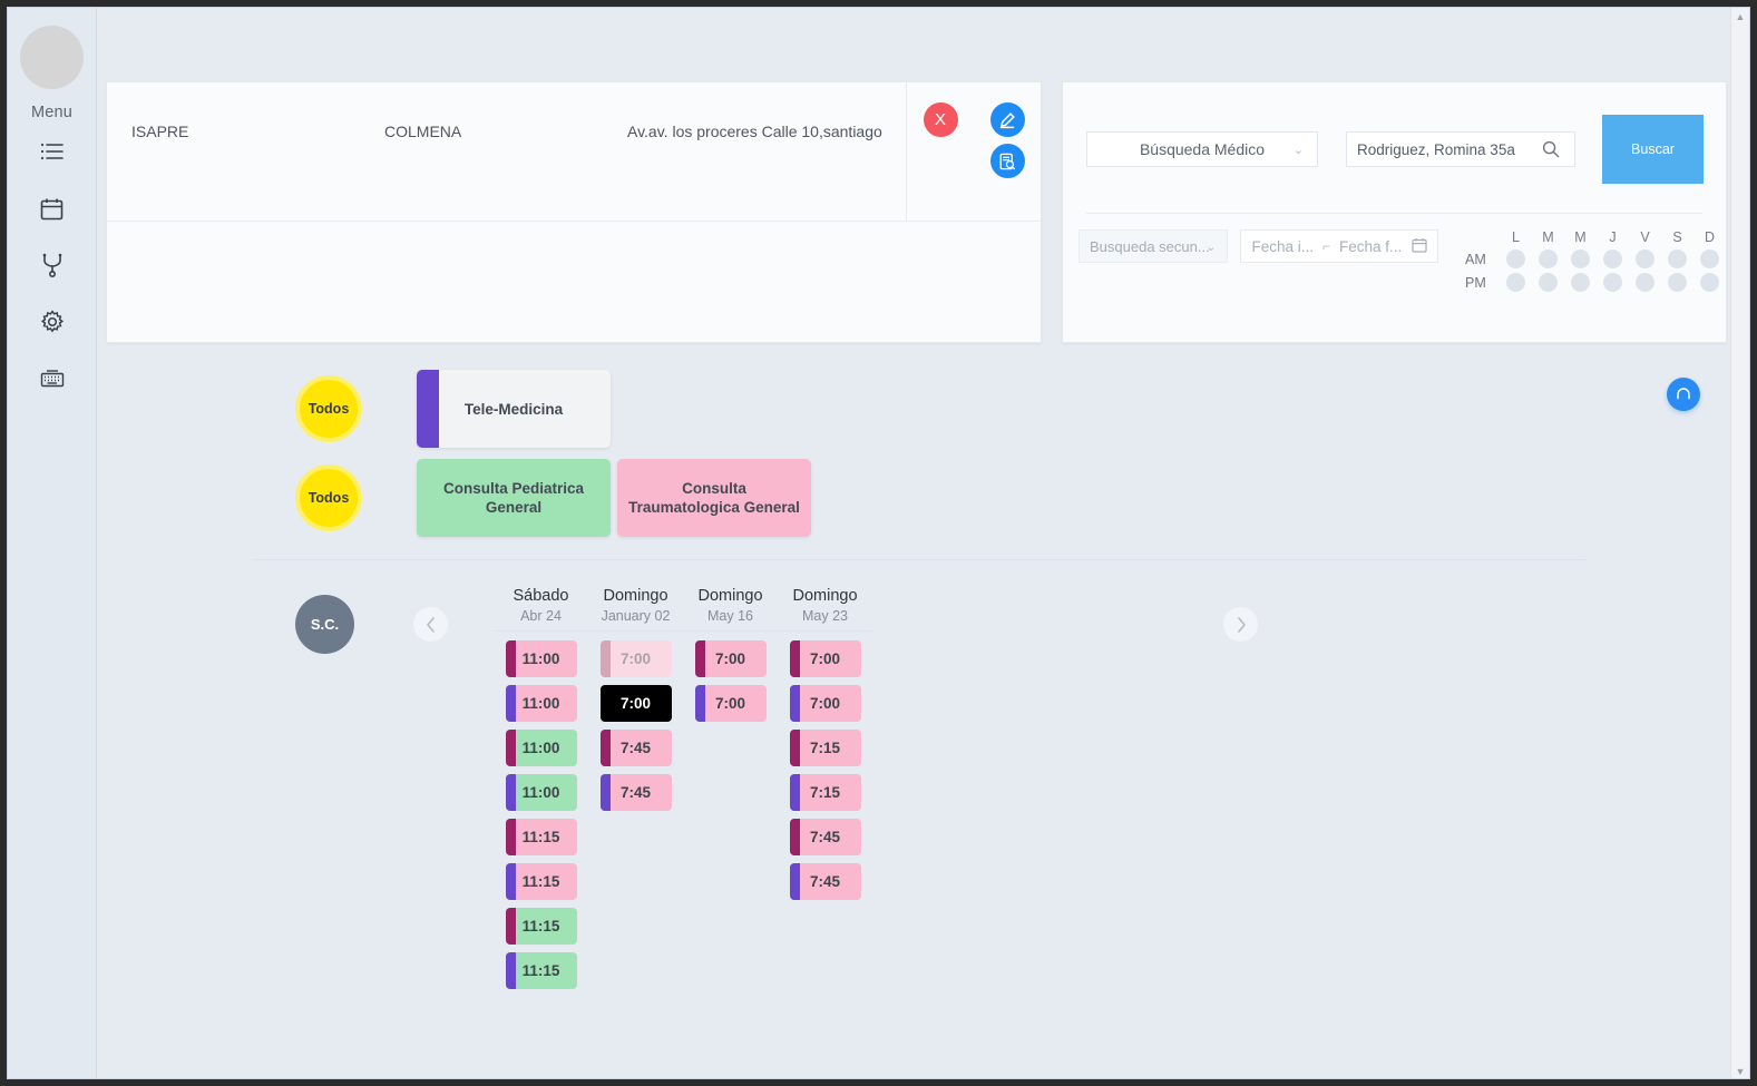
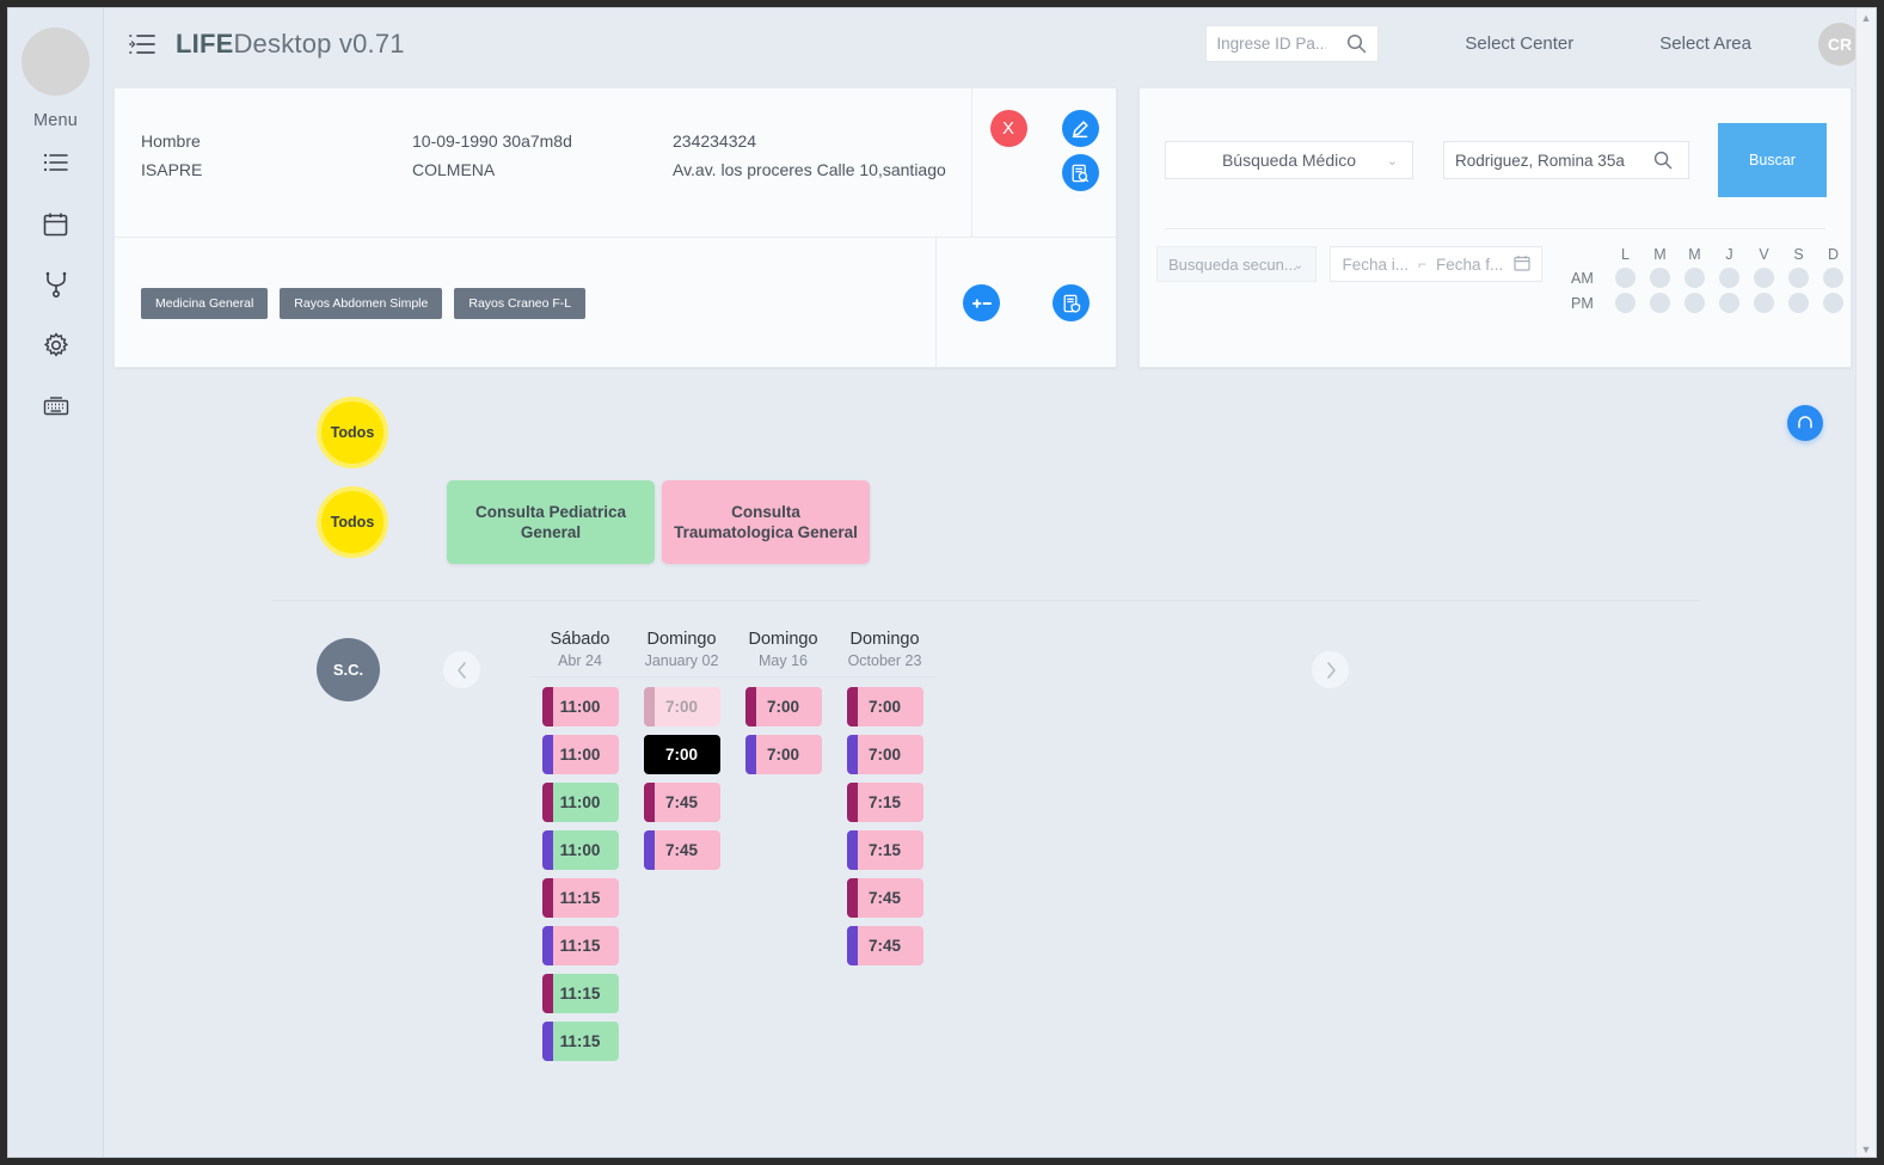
  Menu
+ LIFEDesktop v0.71
+ Ingrese ID Pa...
+ Select Center
+ Select Area
+ CR
+ Hombre
+ 10-09-1990 30a7m8d
+ 234234324
  ISAPRE
  COLMENA
  Av.av. los proceres Calle 10,santiago
  X
+ Medicina General
+ Rayos Abdomen Simple
+ Rayos Craneo F-L
  Búsqueda Médico
  ⌄
  Rodriguez, Romina 35a
  Buscar
  Busqueda secun...
  ⌄
  Fecha i...
  ⌐
  Fecha f...
  L
  M
  M
  J
  V
  S
  D
  AM
  PM
  Todos
- Tele-Medicina
  Todos
  Consulta Pediatrica General
  Consulta Traumatologica General
  S.C.
  Sábado
  Abr 24
  11:00
  11:00
  11:00
  11:00
  11:15
  11:15
  11:15
  11:15
  Domingo
  January 02
  7:00
  7:00
  7:45
  7:45
  Domingo
  May 16
  7:00
  7:00
  Domingo
- May 23
+ October 23
  7:00
  7:00
  7:15
  7:15
  7:45
  7:45
  ▲
  ▼
